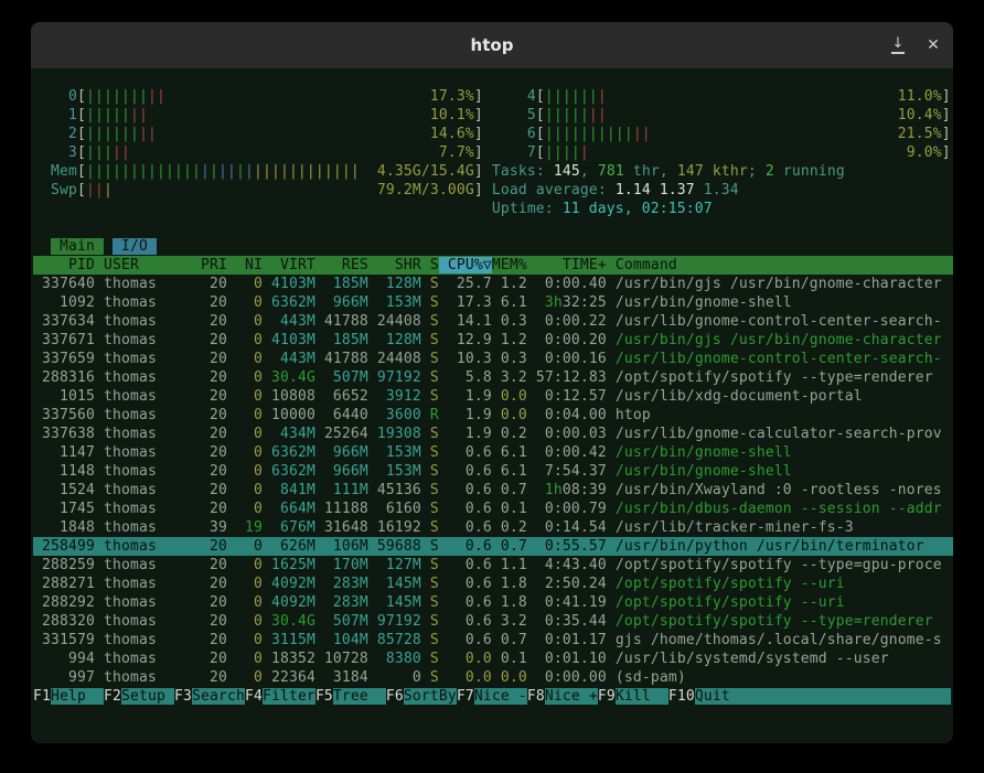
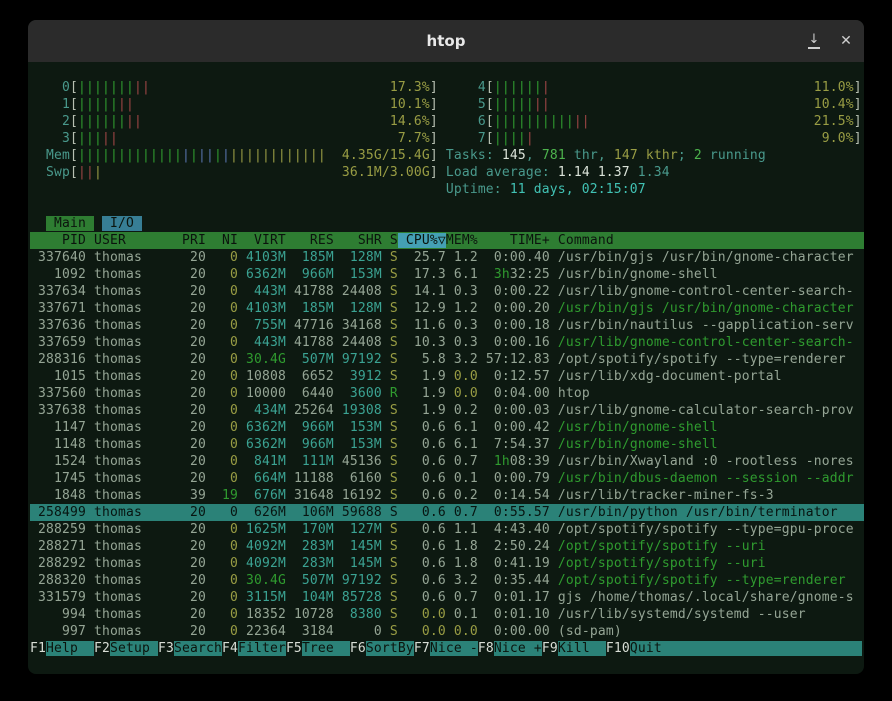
  htop
  ↓
  ✕
  0[||||||||| 17.3%] 4[||||||| 11.0%]
  1[||||||| 10.1%] 5[||||||| 10.4%]
  2[|||||||| 14.6%] 6[|||||||||||| 21.5%]
  3[||||| 7.7%] 7[||||| 9.0%]
  Mem[||||||||||||||||||||||||||||||| 4.35G/15.4G] Tasks: 145, 781 thr, 147 kthr; 2 running
- Swp[||| 79.2M/3.00G] Load average: 1.14 1.37 1.34
+ Swp[||| 36.1M/3.00G] Load average: 1.14 1.37 1.34
  Uptime: 11 days, 02:15:07
  Main I/O
  PID USER PRI NI VIRT RES SHR S CPU%▽MEM% TIME+ Command
  337640 thomas 20 0 4103M 185M 128M S 25.7 1.2 0:00.40 /usr/bin/gjs /usr/bin/gnome-character
  1092 thomas 20 0 6362M 966M 153M S 17.3 6.1 3h32:25 /usr/bin/gnome-shell
  337634 thomas 20 0 443M 41788 24408 S 14.1 0.3 0:00.22 /usr/lib/gnome-control-center-search-
  337671 thomas 20 0 4103M 185M 128M S 12.9 1.2 0:00.20 /usr/bin/gjs /usr/bin/gnome-character
+ 337636 thomas 20 0 755M 47716 34168 S 11.6 0.3 0:00.18 /usr/bin/nautilus --gapplication-serv
  337659 thomas 20 0 443M 41788 24408 S 10.3 0.3 0:00.16 /usr/lib/gnome-control-center-search-
  288316 thomas 20 0 30.4G 507M 97192 S 5.8 3.2 57:12.83 /opt/spotify/spotify --type=renderer
  1015 thomas 20 0 10808 6652 3912 S 1.9 0.0 0:12.57 /usr/lib/xdg-document-portal
  337560 thomas 20 0 10000 6440 3600 R 1.9 0.0 0:04.00 htop
  337638 thomas 20 0 434M 25264 19308 S 1.9 0.2 0:00.03 /usr/lib/gnome-calculator-search-prov
  1147 thomas 20 0 6362M 966M 153M S 0.6 6.1 0:00.42 /usr/bin/gnome-shell
  1148 thomas 20 0 6362M 966M 153M S 0.6 6.1 7:54.37 /usr/bin/gnome-shell
  1524 thomas 20 0 841M 111M 45136 S 0.6 0.7 1h08:39 /usr/bin/Xwayland :0 -rootless -nores
  1745 thomas 20 0 664M 11188 6160 S 0.6 0.1 0:00.79 /usr/bin/dbus-daemon --session --addr
  1848 thomas 39 19 676M 31648 16192 S 0.6 0.2 0:14.54 /usr/lib/tracker-miner-fs-3
  258499 thomas 20 0 626M 106M 59688 S 0.6 0.7 0:55.57 /usr/bin/python /usr/bin/terminator
  288259 thomas 20 0 1625M 170M 127M S 0.6 1.1 4:43.40 /opt/spotify/spotify --type=gpu-proce
  288271 thomas 20 0 4092M 283M 145M S 0.6 1.8 2:50.24 /opt/spotify/spotify --uri
  288292 thomas 20 0 4092M 283M 145M S 0.6 1.8 0:41.19 /opt/spotify/spotify --uri
  288320 thomas 20 0 30.4G 507M 97192 S 0.6 3.2 0:35.44 /opt/spotify/spotify --type=renderer
  331579 thomas 20 0 3115M 104M 85728 S 0.6 0.7 0:01.17 gjs /home/thomas/.local/share/gnome-s
  994 thomas 20 0 18352 10728 8380 S 0.0 0.1 0:01.10 /usr/lib/systemd/systemd --user
  997 thomas 20 0 22364 3184 0 S 0.0 0.0 0:00.00 (sd-pam)
  F1Help F2Setup F3SearchF4FilterF5Tree F6SortByF7Nice -F8Nice +F9Kill F10Quit
